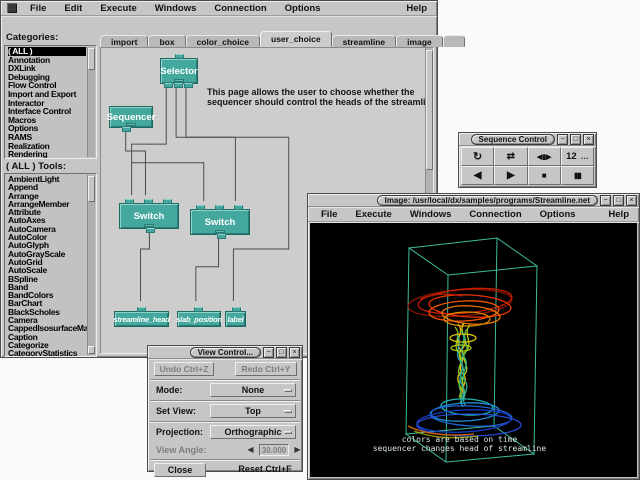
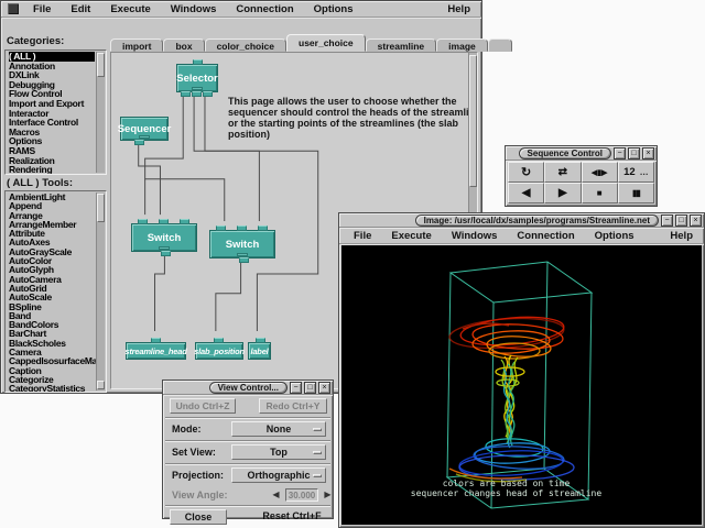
  File
  Edit
  Execute
  Windows
  Connection
  Options
  Help
  Categories:
  ( ALL )
  Annotation
  DXLink
  Debugging
  Flow Control
  Import and Export
  Interactor
  Interface Control
  Macros
  Options
  RAMS
  Realization
  Rendering
  ( ALL ) Tools:
  AmbientLight
  Append
  Arrange
  ArrangeMember
  Attribute
  AutoAxes
- AutoCamera
+ AutoGrayScale
  AutoColor
  AutoGlyph
- AutoGrayScale
+ AutoCamera
  AutoGrid
  AutoScale
  BSpline
  Band
  BandColors
  BarChart
  BlackScholes
  Camera
  CappedIsosurfaceMa
  Caption
  Categorize
  CategoryStatistics
  import
  box
  color_choice
  user_choice
  streamline
  image
  Selector
  Sequencer
  Switch
  Switch
  streamline_head
  slab_position
  label
  This page allows the user to choose whether the
  sequencer should control the heads of the streaml
+ or the starting points of the streamlines (the slab position)
  Image: /usr/local/dx/samples/programs/Streamline.net
  File
  Execute
  Windows
  Connection
  Options
  Help
  colors are based on time
  sequencer changes head of streamline
  View Control...
  Undo Ctrl+Z
  Redo Ctrl+Y
  Mode:
  None
  Set View:
  Top
  Projection:
  Orthographic
  View Angle:
  ◀
  30.000
  ▶
  Close
  Reset Ctrl+F
  Sequence Control
  ↻
  ⇄
  12
  …
  ◀
  ▶
  ■
  ▮▮
